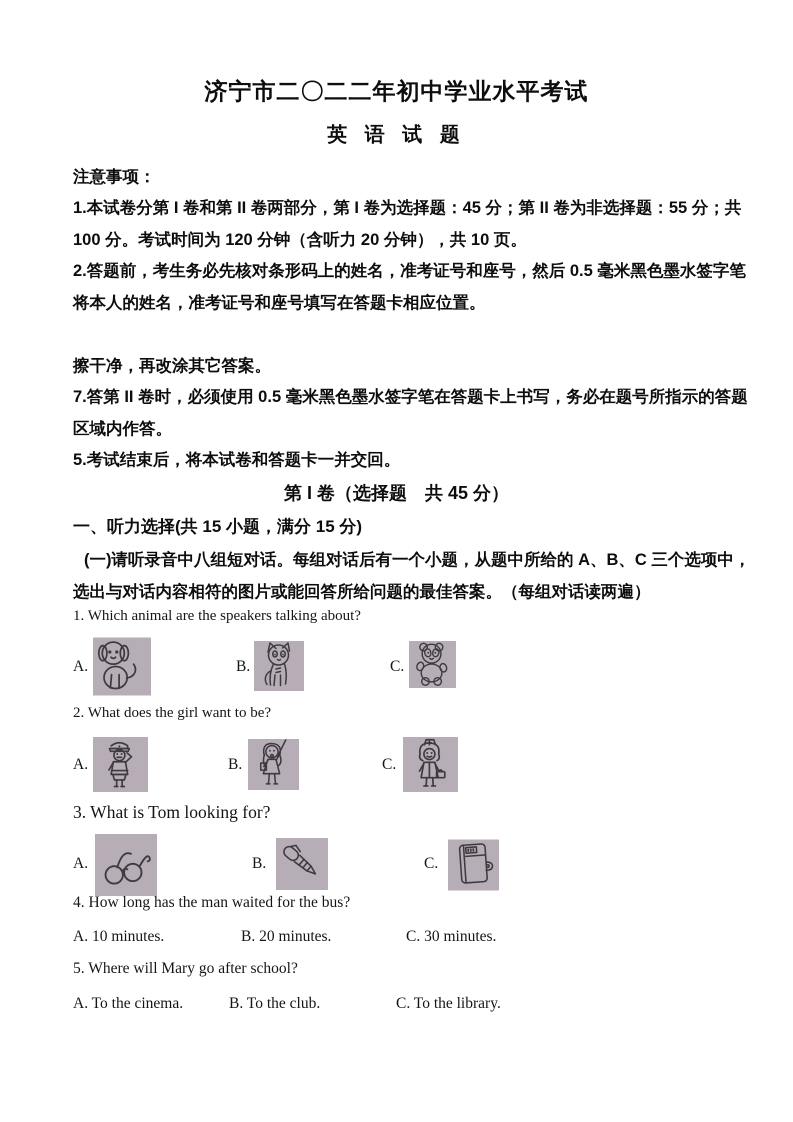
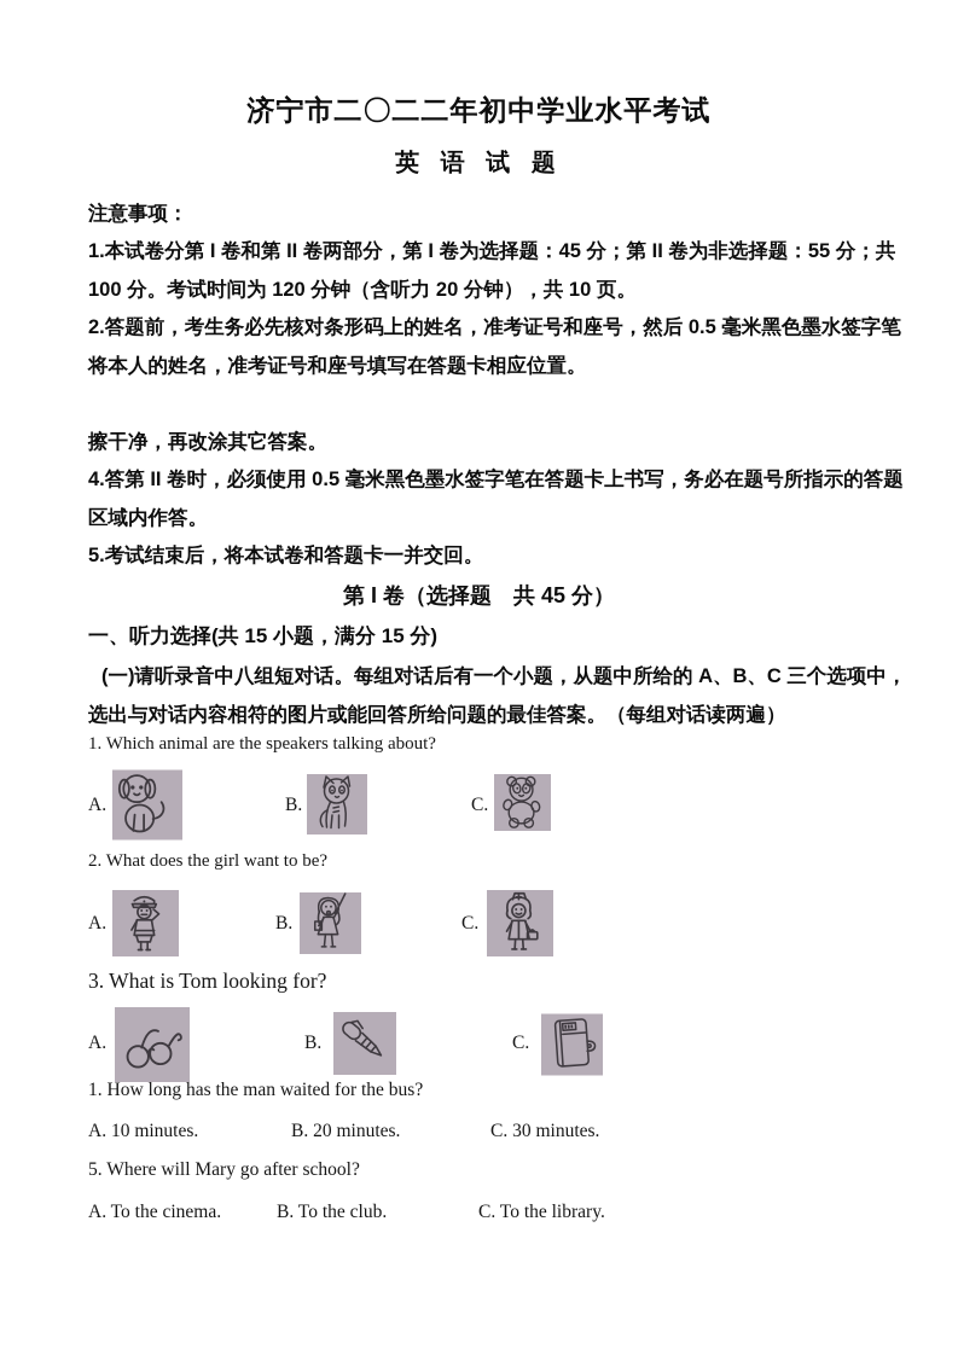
  济宁市二〇二二年初中学业水平考试
  英 语 试 题
  注意事项：
  1.本试卷分第 I 卷和第 II 卷两部分，第 I 卷为选择题：45 分；第 II 卷为非选择题：55 分；共
  100 分。考试时间为 120 分钟（含听力 20 分钟），共 10 页。
  2.答题前，考生务必先核对条形码上的姓名，准考证号和座号，然后 0.5 毫米黑色墨水签字笔
  将本人的姓名，准考证号和座号填写在答题卡相应位置。
  擦干净，再改涂其它答案。
- 7.答第 II 卷时，必须使用 0.5 毫米黑色墨水签字笔在答题卡上书写，务必在题号所指示的答题
+ 4.答第 II 卷时，必须使用 0.5 毫米黑色墨水签字笔在答题卡上书写，务必在题号所指示的答题
  区域内作答。
  5.考试结束后，将本试卷和答题卡一并交回。
  第 I 卷（选择题 共 45 分）
  一、听力选择(共 15 小题，满分 15 分)
  (一)请听录音中八组短对话。每组对话后有一个小题，从题中所给的 A、B、C 三个选项中，
  选出与对话内容相符的图片或能回答所给问题的最佳答案。（每组对话读两遍）
  1. Which animal are the speakers talking about?
  A.
  B.
  C.
  2. What does the girl want to be?
  A.
  B.
  C.
  3. What is Tom looking for?
  A.
  B.
  C.
- 4. How long has the man waited for the bus?
+ 1. How long has the man waited for the bus?
  A. 10 minutes.
  B. 20 minutes.
  C. 30 minutes.
  5. Where will Mary go after school?
  A. To the cinema.
  B. To the club.
  C. To the library.
